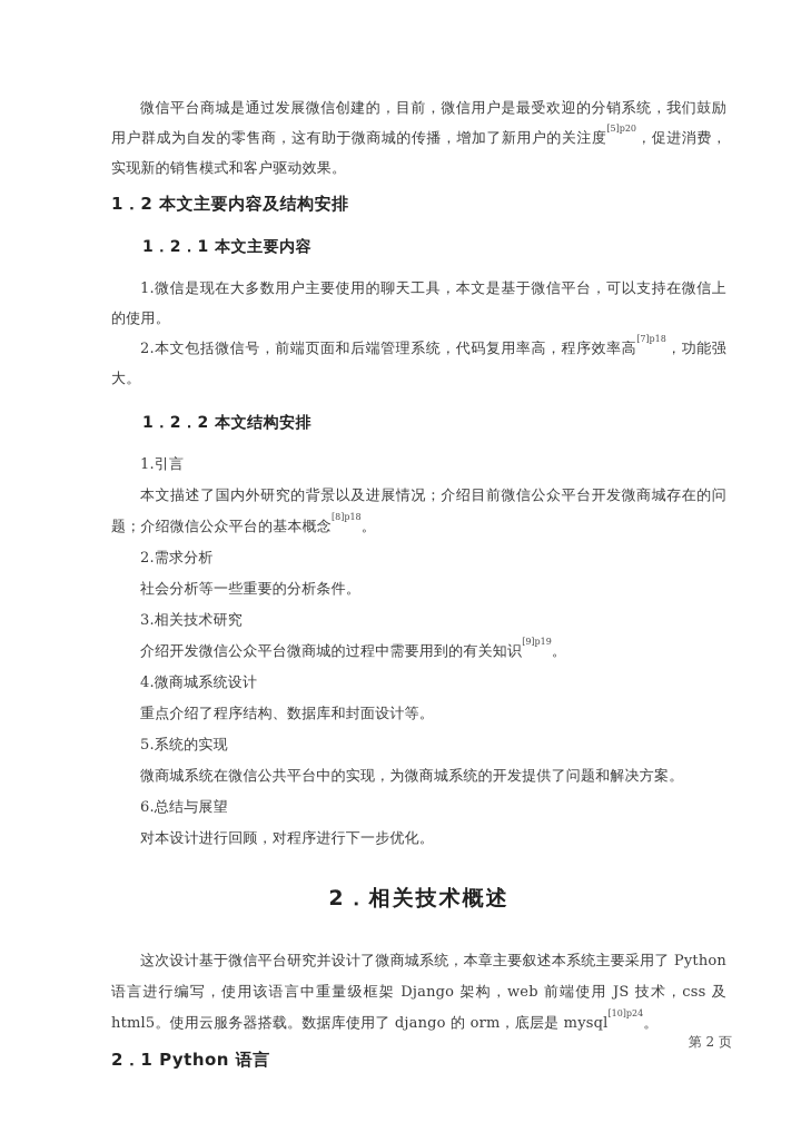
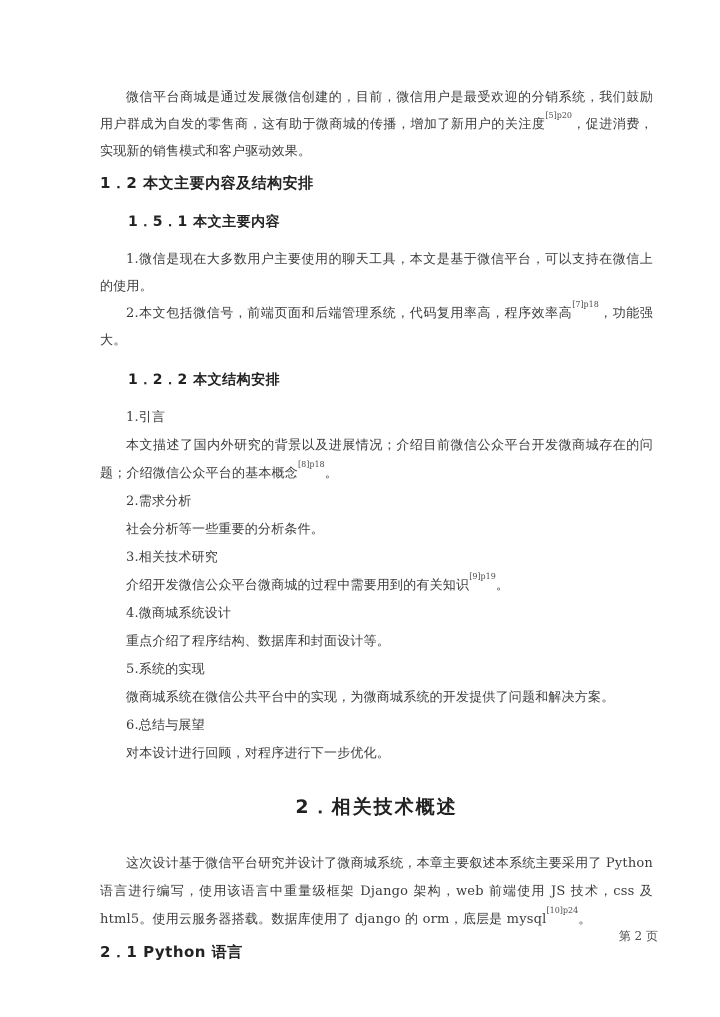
  微信平台商城是通过发展微信创建的，目前，微信用户是最受欢迎的分销系统，我们鼓励用户群成为自发的零售商，这有助于微商城的传播，增加了新用户的关注度[5]p20，促进消费，实现新的销售模式和客户驱动效果。
  1．2 本文主要内容及结构安排
- 1．2．1 本文主要内容
+ 1．5．1 本文主要内容
  1.微信是现在大多数用户主要使用的聊天工具，本文是基于微信平台，可以支持在微信上的使用。
  2.本文包括微信号，前端页面和后端管理系统，代码复用率高，程序效率高[7]p18，功能强大。
  1．2．2 本文结构安排
  1.引言
  本文描述了国内外研究的背景以及进展情况；介绍目前微信公众平台开发微商城存在的问题；介绍微信公众平台的基本概念[8]p18。
  2.需求分析
  社会分析等一些重要的分析条件。
  3.相关技术研究
  介绍开发微信公众平台微商城的过程中需要用到的有关知识[9]p19。
  4.微商城系统设计
  重点介绍了程序结构、数据库和封面设计等。
  5.系统的实现
  微商城系统在微信公共平台中的实现，为微商城系统的开发提供了问题和解决方案。
  6.总结与展望
  对本设计进行回顾，对程序进行下一步优化。
  2．相关技术概述
  这次设计基于微信平台研究并设计了微商城系统，本章主要叙述本系统主要采用了 Python 语言进行编写，使用该语言中重量级框架 Django 架构，web 前端使用 JS 技术，css 及 html5。使用云服务器搭载。数据库使用了 django 的 orm，底层是 mysql[10]p24。
  2．1 Python 语言
  第 2 页
